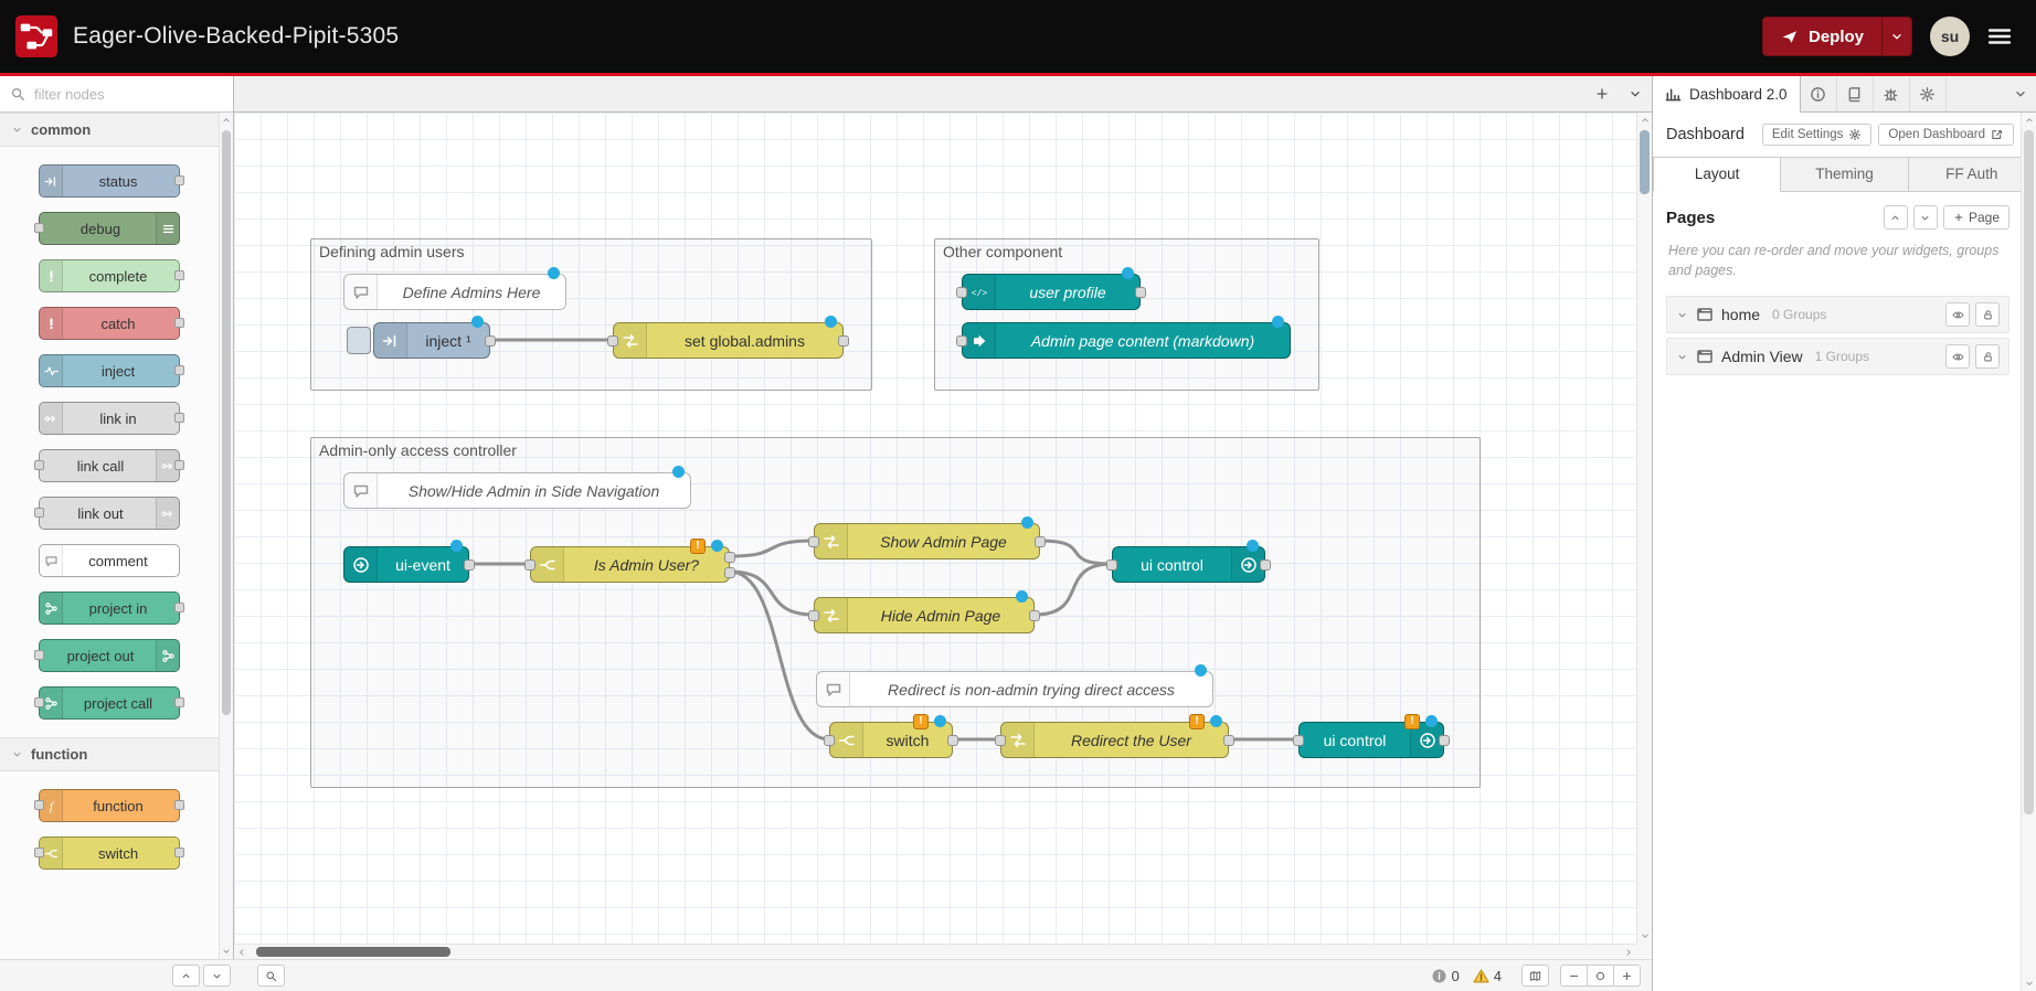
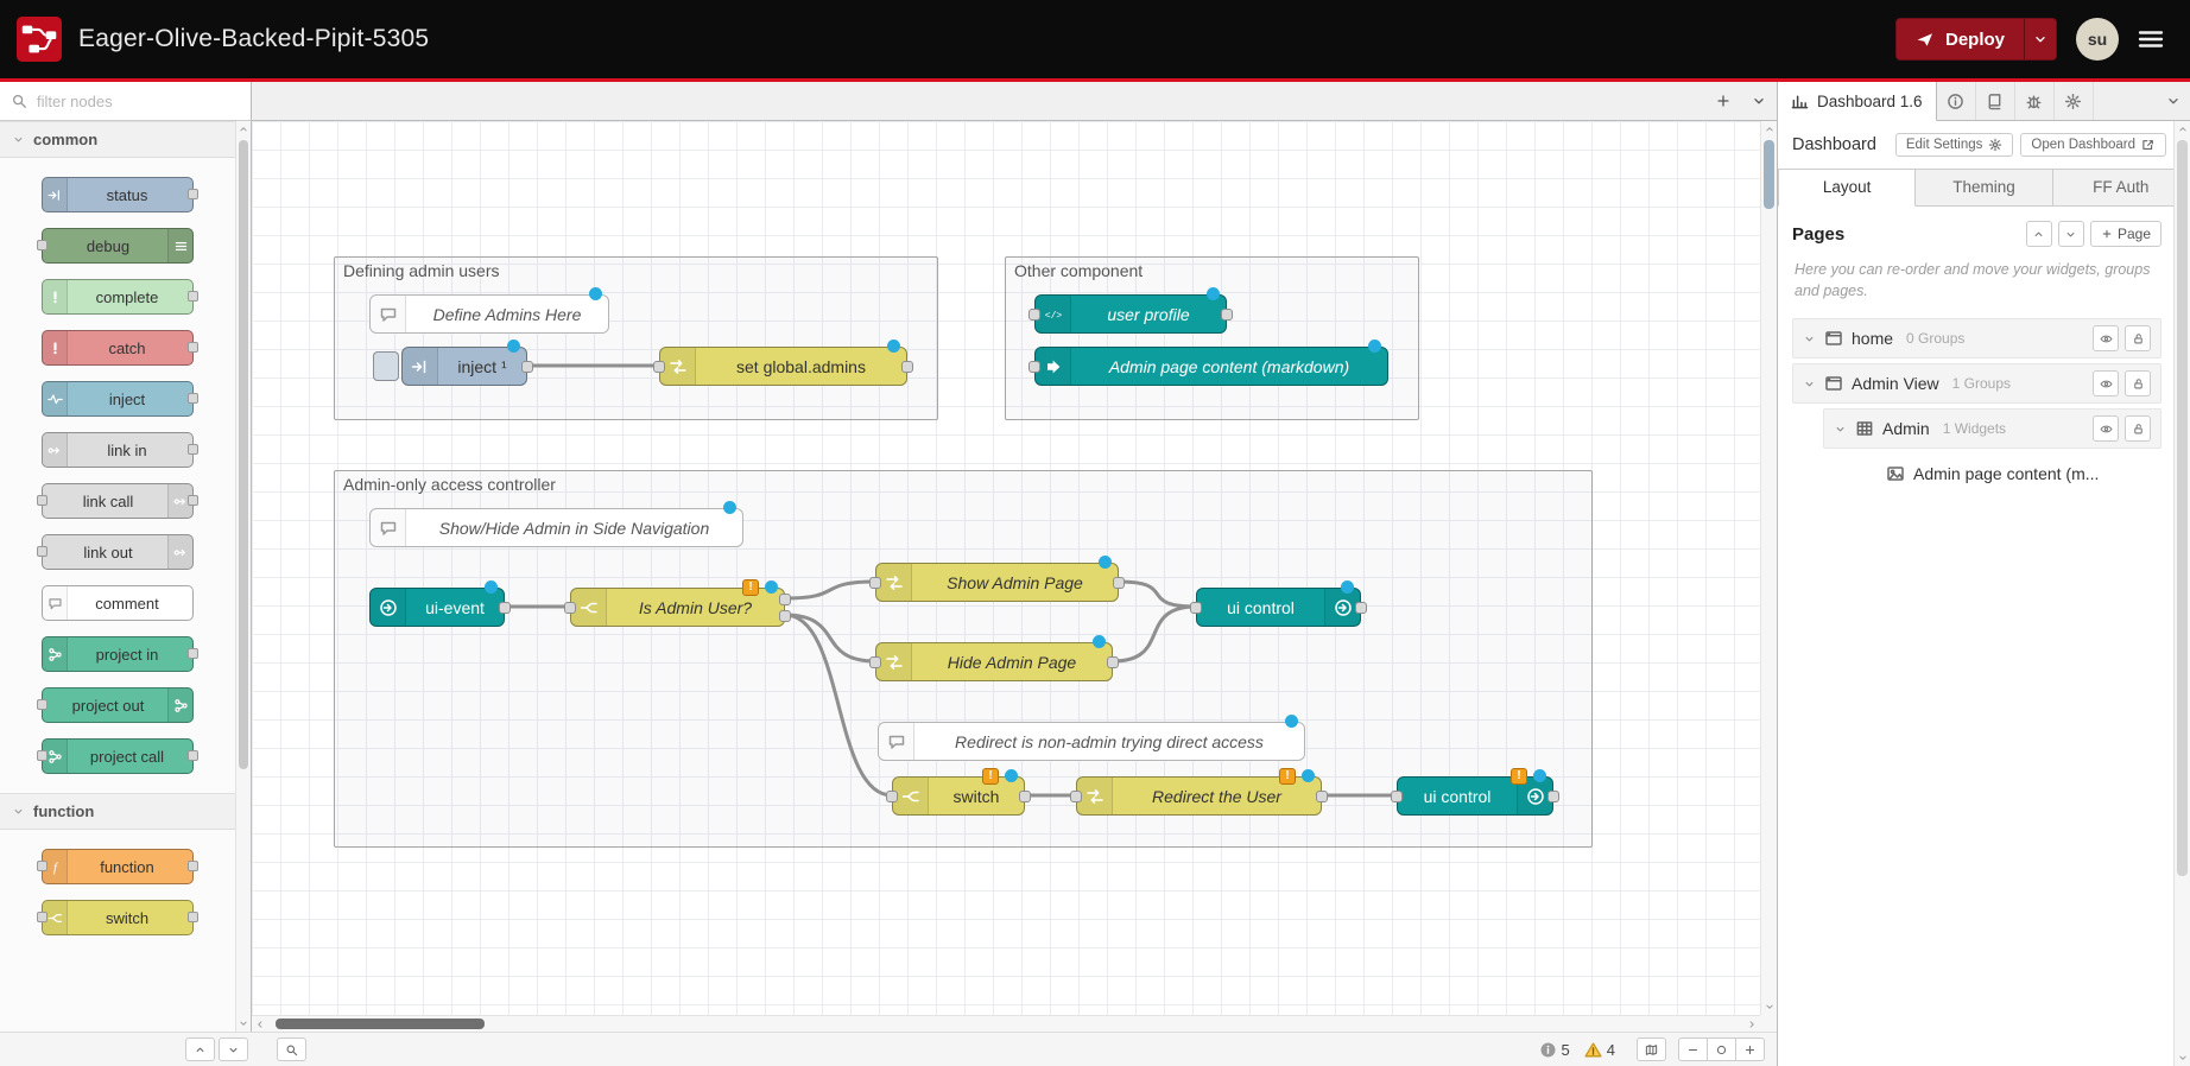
  Eager-Olive-Backed-Pipit-5305
  Deploy
  su
  filter nodes
  common
  status
  debug
  complete
  catch
  inject
  link in
  link call
  link out
  comment
  project in
  project out
  project call
  function
  f
  function
  switch
  Defining admin users
  Other component
  Admin-only access controller
  Define Admins Here
  inject ¹
  set global.admins
  </>
  user profile
  Admin page content (markdown)
  Show/Hide Admin in Side Navigation
  ui-event
  Is Admin User?
  !
  Show Admin Page
  Hide Admin Page
  ui control
  Redirect is non-admin trying direct access
  switch
  !
  Redirect the User
  !
  ui control
  !
- 0
+ 5
  4
- Dashboard 2.0
+ Dashboard 1.6
  Dashboard
  Edit Settings
  Open Dashboard
  Layout
  Theming
  FF Auth
  Pages
  Page
  Here you can re-order and move your widgets, groups and pages.
  home
  0 Groups
  Admin View
  1 Groups
+ Admin
+ 1 Widgets
+ Admin page content (m...
